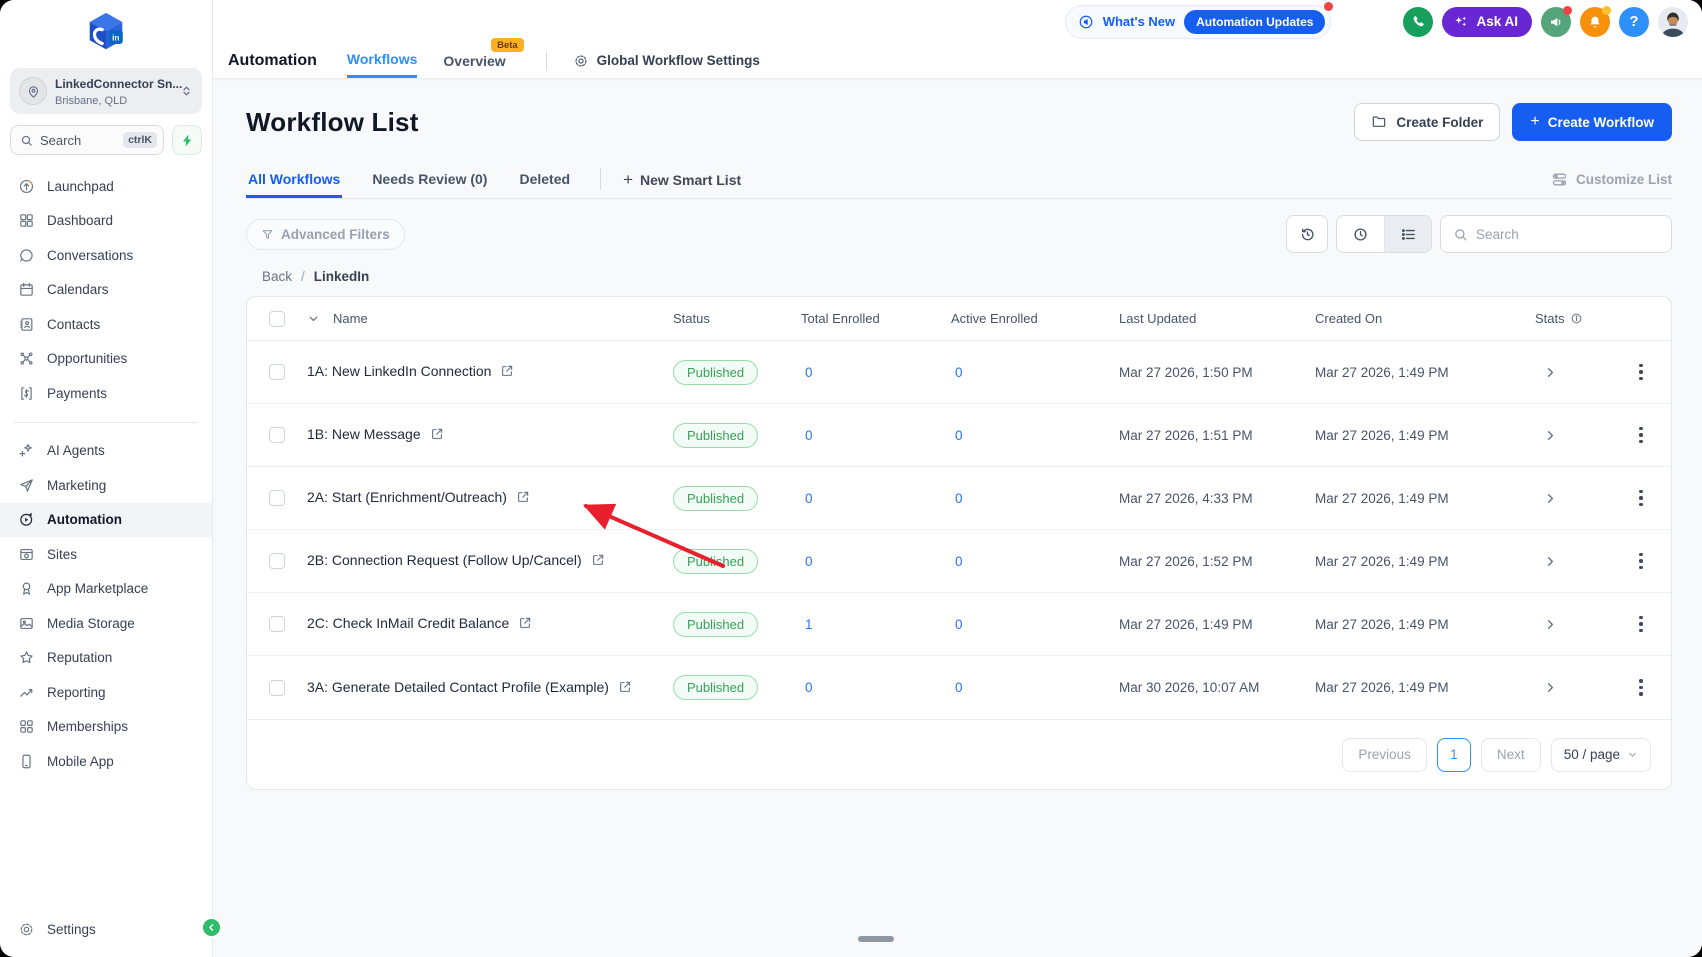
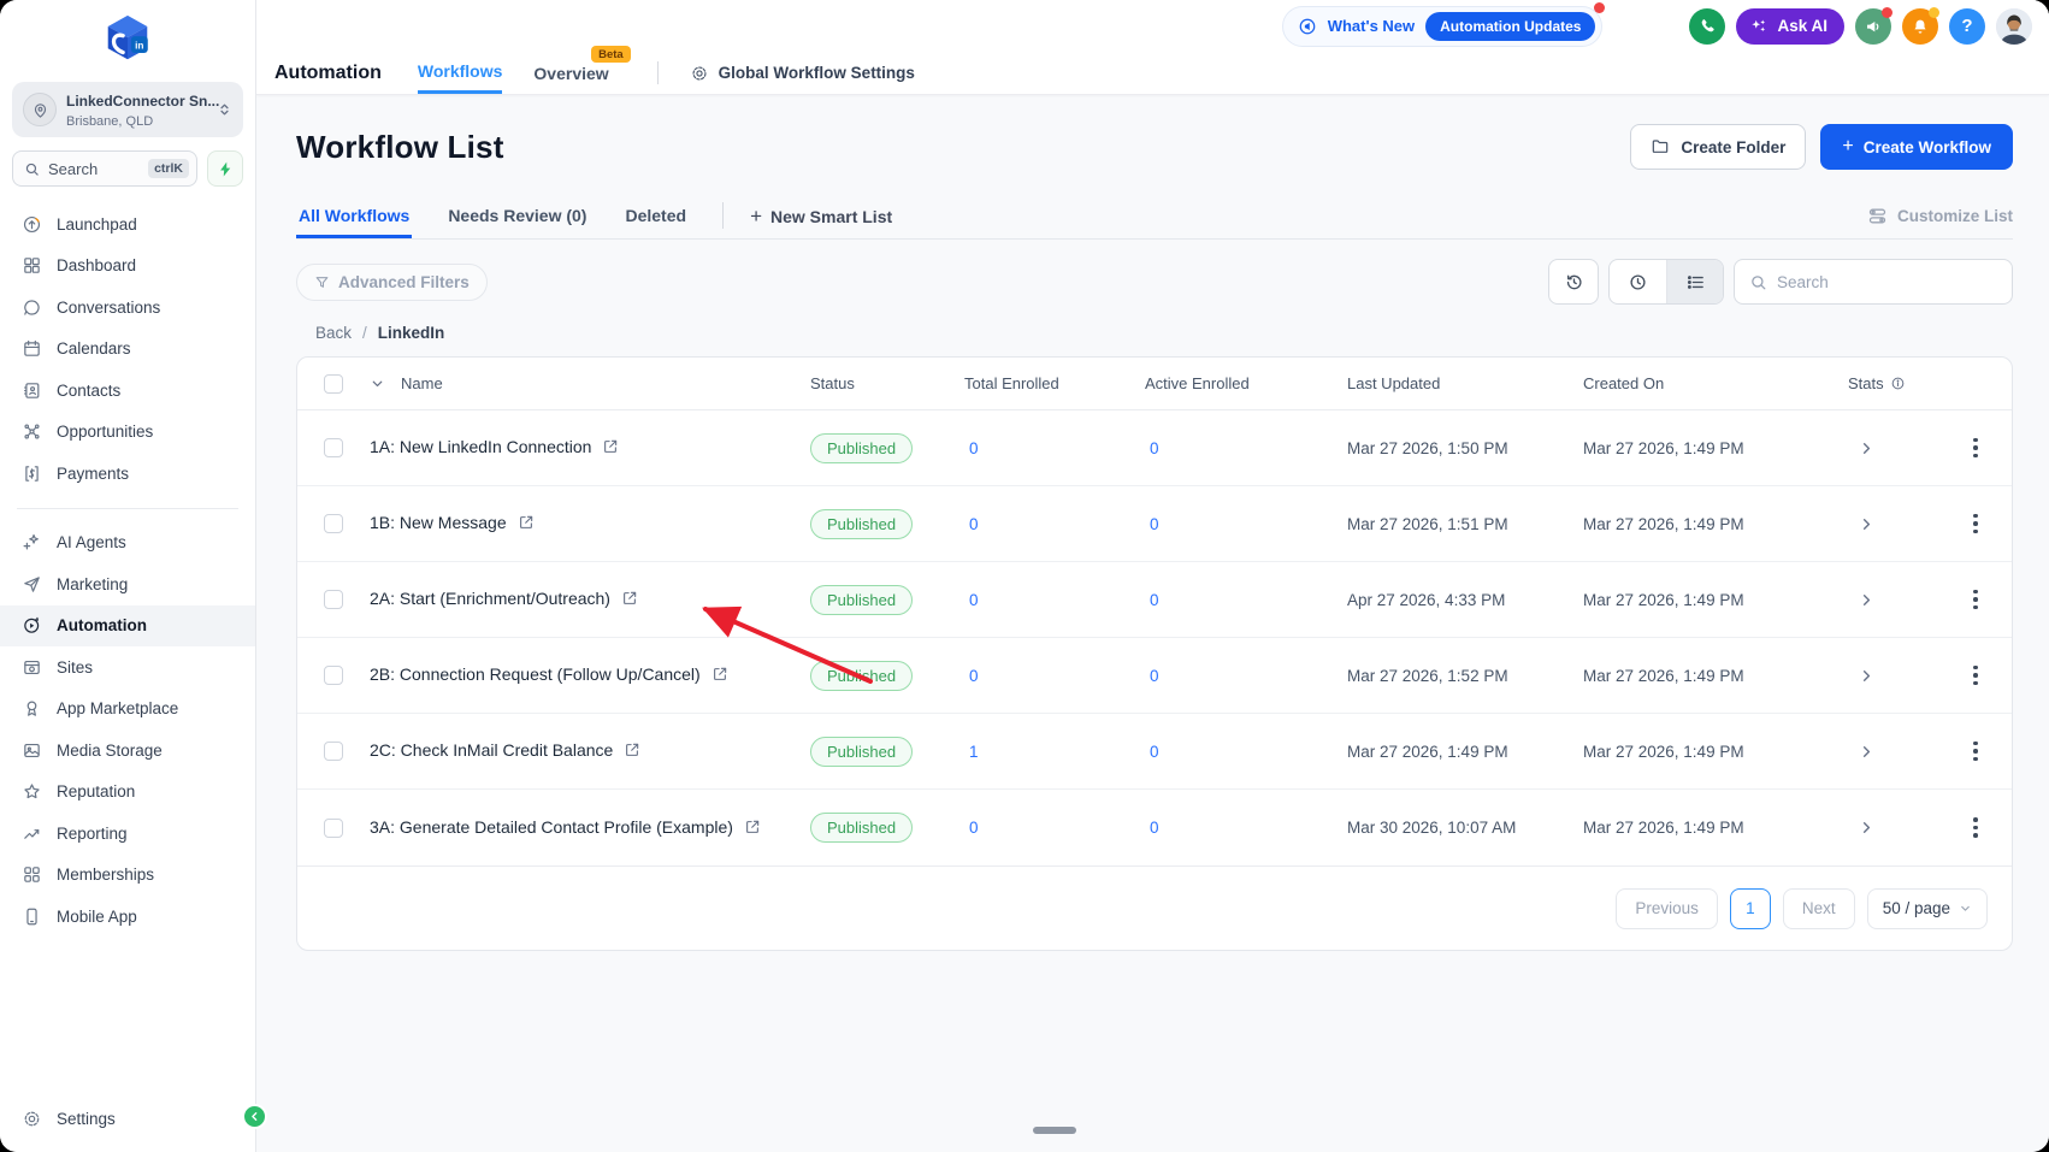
  in
  LinkedConnector Sn...
  Brisbane, QLD
  Search
  ctrlK
  Launchpad
  Dashboard
  Conversations
  Calendars
  Contacts
  Opportunities
  Payments
  AI Agents
  Marketing
  Automation
  Sites
  App Marketplace
  Media Storage
  Reputation
  Reporting
  Memberships
  Mobile App
  Settings
  What's New
  Automation Updates
  Ask AI
  ?
  Automation
  Workflows
  Overview
  Beta
  Global Workflow Settings
  Workflow List
  Create Folder
  +
  Create Workflow
  All Workflows
  Needs Review (0)
  Deleted
  +
  New Smart List
  Customize List
  Advanced Filters
  Search
  Back
  /
  LinkedIn
  Name
  Status
  Total Enrolled
  Active Enrolled
  Last Updated
  Created On
  Stats
  1A: New LinkedIn Connection
  Published
  0
  0
  Mar 27 2026, 1:50 PM
  Mar 27 2026, 1:49 PM
  1B: New Message
  Published
  0
  0
  Mar 27 2026, 1:51 PM
  Mar 27 2026, 1:49 PM
  2A: Start (Enrichment/Outreach)
  Published
  0
  0
- Mar 27 2026, 4:33 PM
+ Apr 27 2026, 4:33 PM
  Mar 27 2026, 1:49 PM
  2B: Connection Request (Follow Up/Cancel)
  Pubshed
  0
  0
  Mar 27 2026, 1:52 PM
  Mar 27 2026, 1:49 PM
  2C: Check InMail Credit Balance
  Published
  1
  0
  Mar 27 2026, 1:49 PM
  Mar 27 2026, 1:49 PM
  3A: Generate Detailed Contact Profile (Example)
  Published
  0
  0
  Mar 30 2026, 10:07 AM
  Mar 27 2026, 1:49 PM
  Previous
  1
  Next
  50 / page
